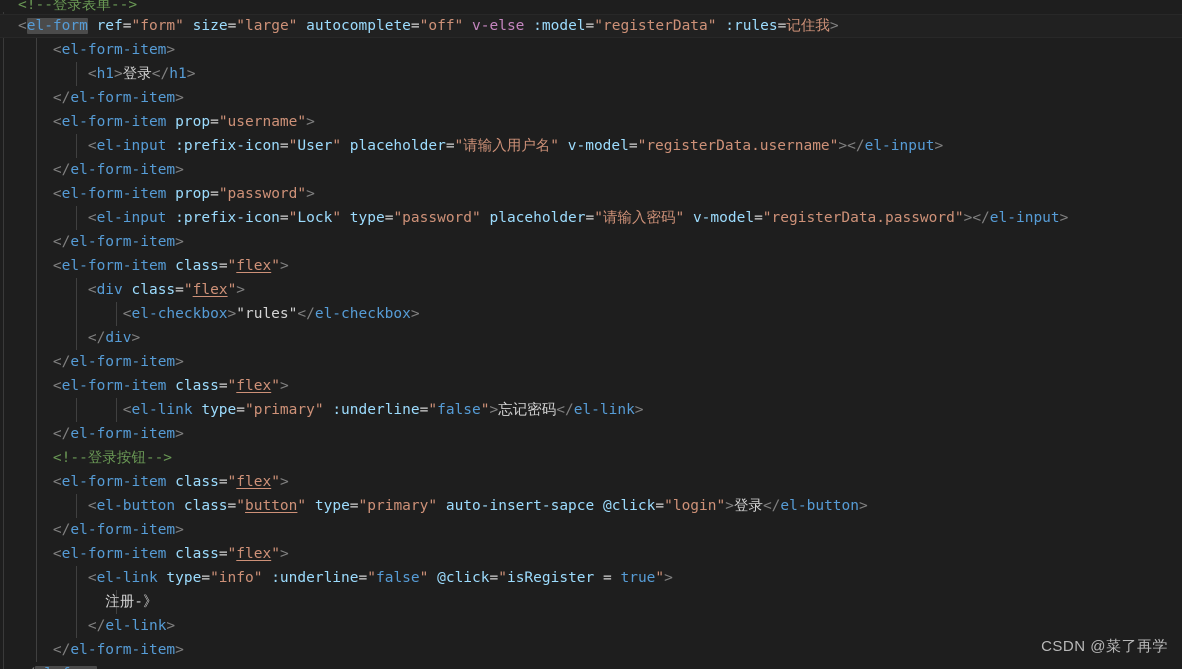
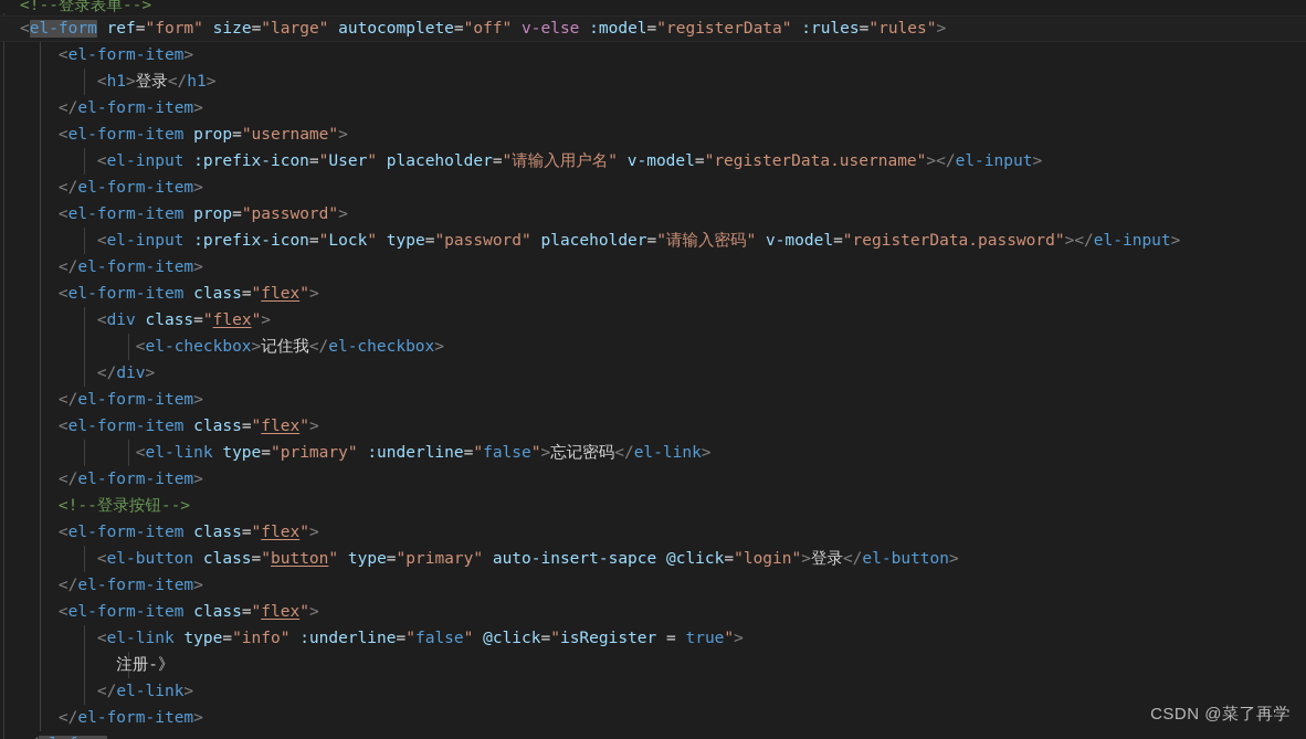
  <!--登录表单-->
- <el-form ref="form" size="large" autocomplete="off" v-else :model="registerData" :rules=记住我>
+ <el-form ref="form" size="large" autocomplete="off" v-else :model="registerData" :rules="rules">
  <el-form-item>
  <h1>登录</h1>
  </el-form-item>
  <el-form-item prop="username">
  <el-input :prefix-icon="User" placeholder="请输入用户名" v-model="registerData.username"></el-input>
  </el-form-item>
  <el-form-item prop="password">
  <el-input :prefix-icon="Lock" type="password" placeholder="请输入密码" v-model="registerData.password"></el-input>
  </el-form-item>
  <el-form-item class="flex">
  <div class="flex">
- <el-checkbox>"rules"</el-checkbox>
+ <el-checkbox>记住我</el-checkbox>
  </div>
  </el-form-item>
  <el-form-item class="flex">
  <el-link type="primary" :underline="false">忘记密码</el-link>
  </el-form-item>
  <!--登录按钮-->
  <el-form-item class="flex">
  <el-button class="button" type="primary" auto-insert-sapce @click="login">登录</el-button>
  </el-form-item>
  <el-form-item class="flex">
  <el-link type="info" :underline="false" @click="isRegister = true">
  注册-》
  </el-link>
  </el-form-item>
  CSDN @菜了再学
